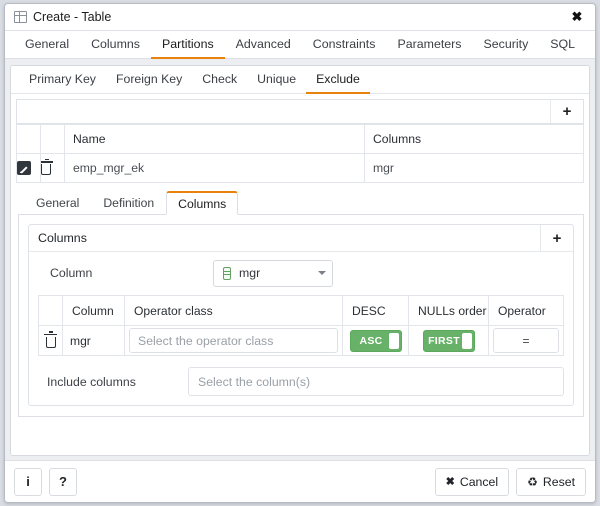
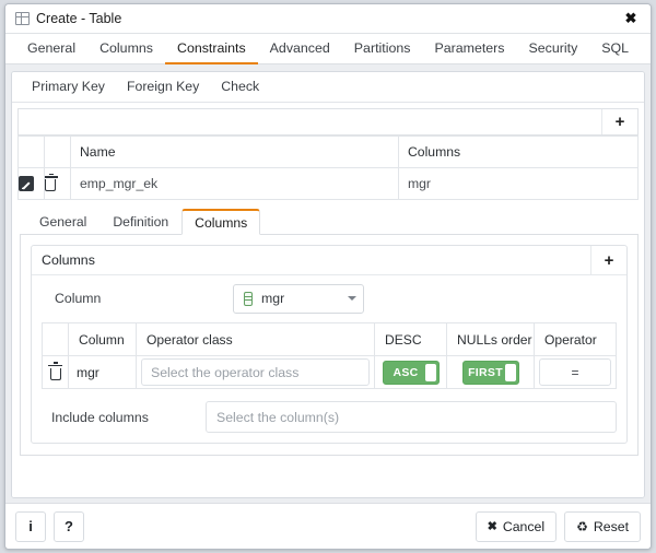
  Create - Table
  ✖
  General
  Columns
- Partitions
+ Constraints
  Advanced
- Constraints
+ Partitions
  Parameters
  Security
  SQL
  Primary Key
  Foreign Key
  Check
- Unique
- Exclude
  +
  		Name	Columns
  		emp_mgr_ek	mgr
  General
  Definition
  Columns
  Columns
  +
  Column
  mgr
  	Column	Operator class	DESC	NULLs order	Operator
  	mgr	Select the operator class	ASC	FIRST	=
  Include columns
  Select the column(s)
  i
  ?
  ✖
  Cancel
  ♻
  Reset
